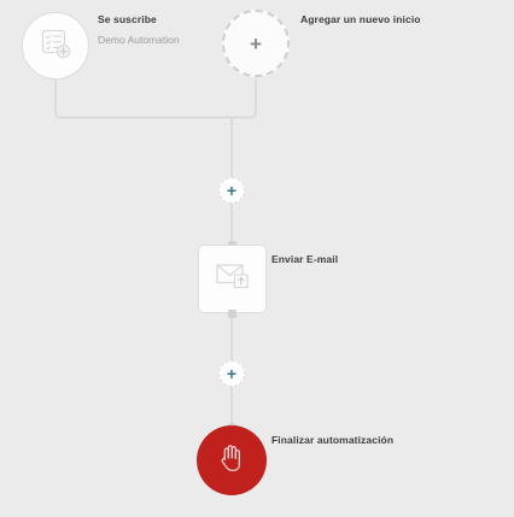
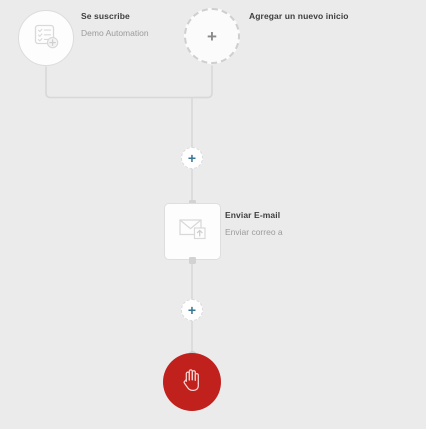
  Se suscribe
  Demo Automation
  +
  Agregar un nuevo inicio
  +
  Enviar E-mail
+ Enviar correo a
  +
- Finalizar automatización
